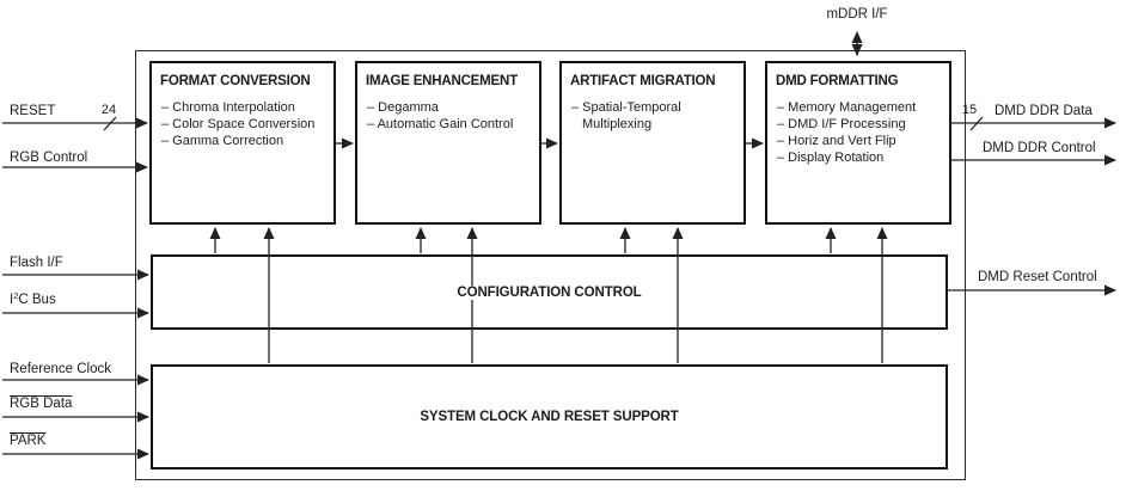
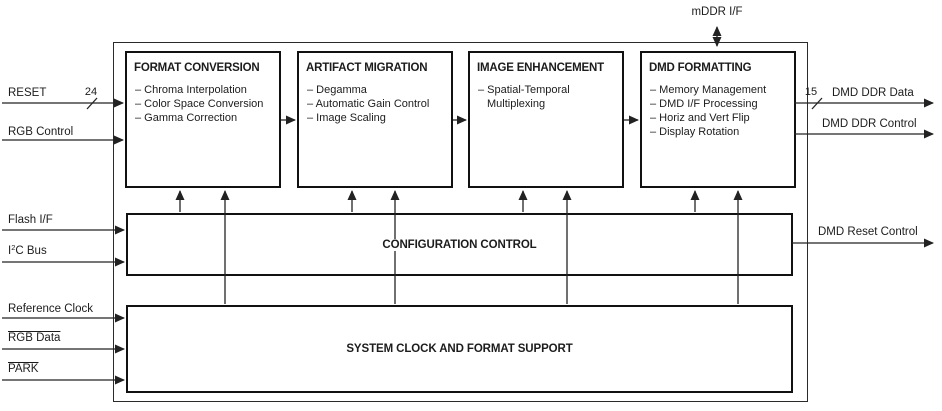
  FORMAT CONVERSION
  – Chroma Interpolation
  – Color Space Conversion
  – Gamma Correction
- IMAGE ENHANCEMENT
+ ARTIFACT MIGRATION
  – Degamma
  – Automatic Gain Control
+ – Image Scaling
- ARTIFACT MIGRATION
+ IMAGE ENHANCEMENT
  – Spatial-Temporal Multiplexing
  DMD FORMATTING
  – Memory Management
  – DMD I/F Processing
  – Horiz and Vert Flip
  – Display Rotation
  CONFIGURATION CONTROL
- SYSTEM CLOCK AND RESET SUPPORT
+ SYSTEM CLOCK AND FORMAT SUPPORT
  RESET
  24
  RGB Control
  Flash I/F
  I2C Bus
  Reference Clock
  RGB Data
  PARK
  15
  DMD DDR Data
  DMD DDR Control
  DMD Reset Control
  mDDR I/F
